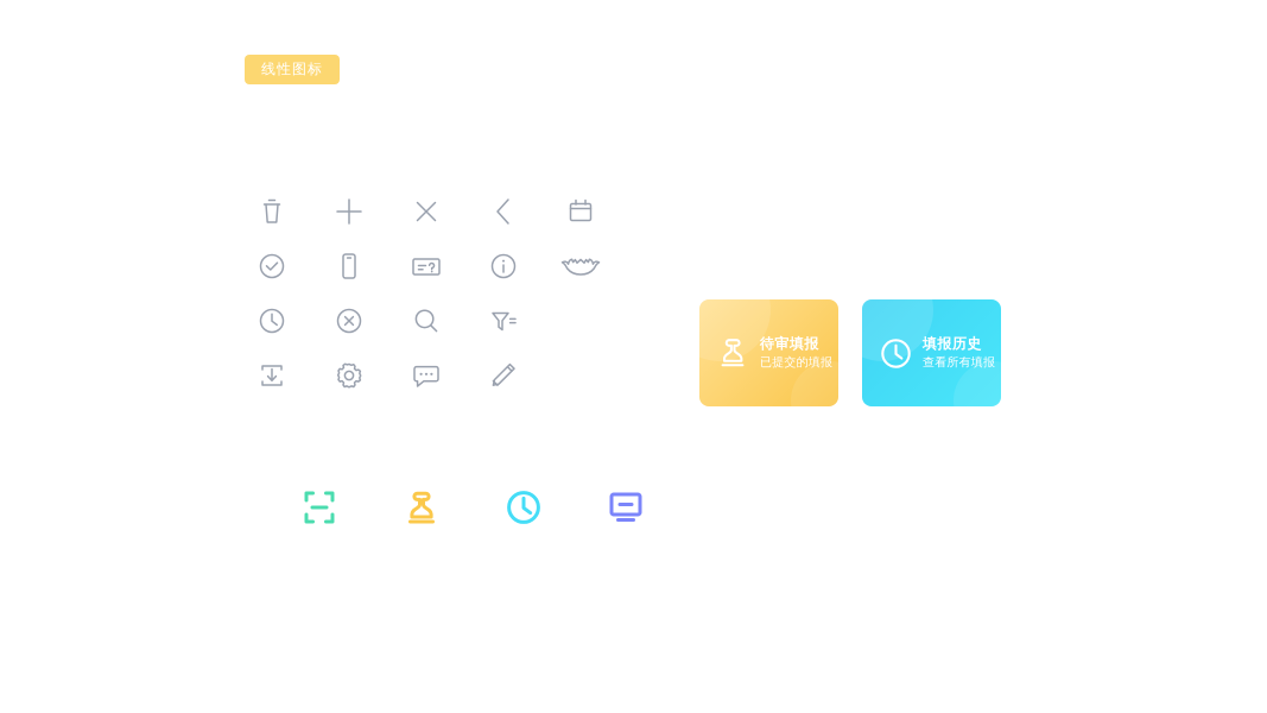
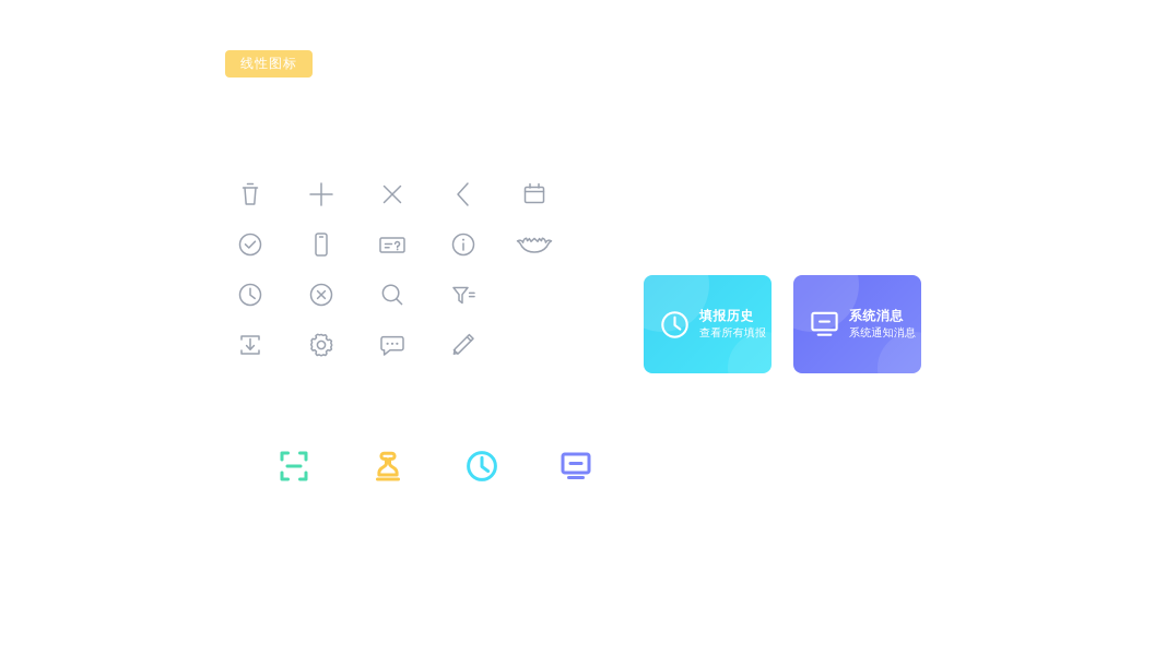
  线性图标
- 待审填报
- 已提交的填报
  填报历史
  查看所有填报
+ 系统消息
+ 系统通知消息
